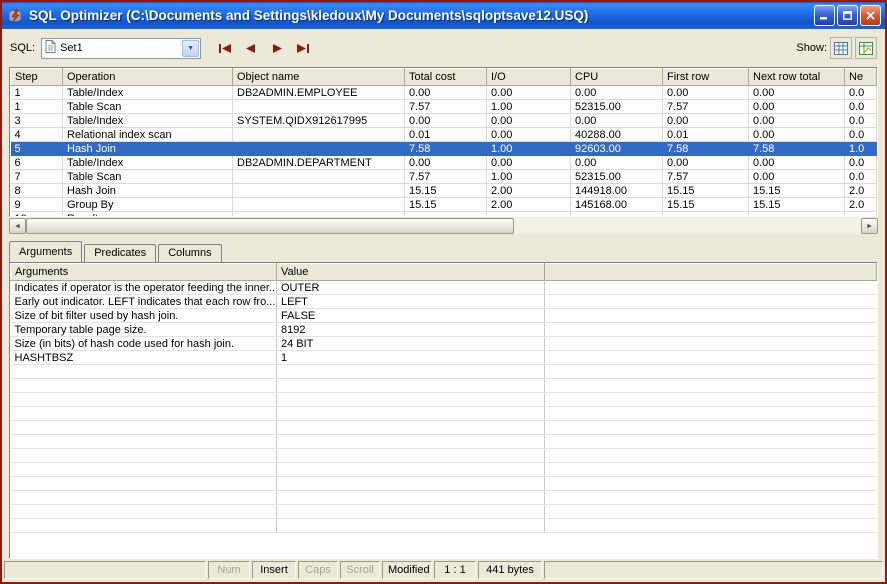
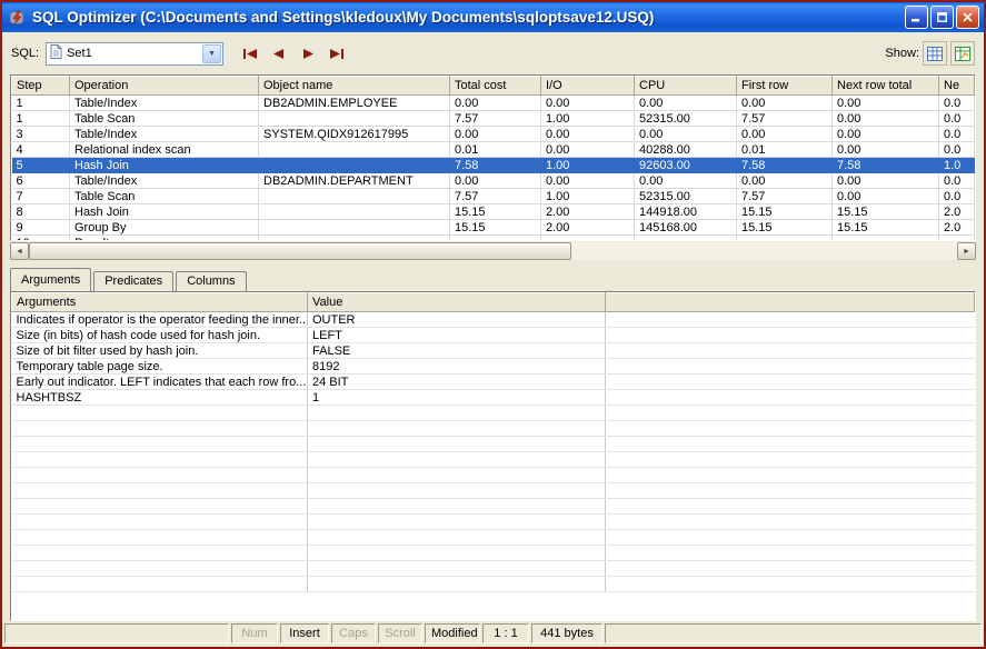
  SQL Optimizer (C:\Documents and Settings\kledoux\My Documents\sqloptsave12.USQ)
  SQL:
  Set1
  Show:
  Step	Operation	Object name	Total cost	I/O	CPU	First row	Next row total	Ne
  1	Table/Index	DB2ADMIN.EMPLOYEE	0.00	0.00	0.00	0.00	0.00	0.0
  1	Table Scan		7.57	1.00	52315.00	7.57	0.00	0.0
  3	Table/Index	SYSTEM.QIDX912617995	0.00	0.00	0.00	0.00	0.00	0.0
  4	Relational index scan		0.01	0.00	40288.00	0.01	0.00	0.0
  5	Hash Join		7.58	1.00	92603.00	7.58	7.58	1.0
  6	Table/Index	DB2ADMIN.DEPARTMENT	0.00	0.00	0.00	0.00	0.00	0.0
  7	Table Scan		7.57	1.00	52315.00	7.57	0.00	0.0
  8	Hash Join		15.15	2.00	144918.00	15.15	15.15	2.0
  9	Group By		15.15	2.00	145168.00	15.15	15.15	2.0
  Arguments
  Predicates
  Columns
  Arguments	Value
  Indicates if operator is the operator feeding the inner..	OUTER
- Early out indicator. LEFT indicates that each row fro...	LEFT
+ Size (in bits) of hash code used for hash join.	LEFT
  Size of bit filter used by hash join.	FALSE
  Temporary table page size.	8192
- Size (in bits) of hash code used for hash join.	24 BIT
+ Early out indicator. LEFT indicates that each row fro...	24 BIT
  HASHTBSZ	1
  Num
  Insert
  Caps
  Scroll
  Modified
  1 : 1
  441 bytes
